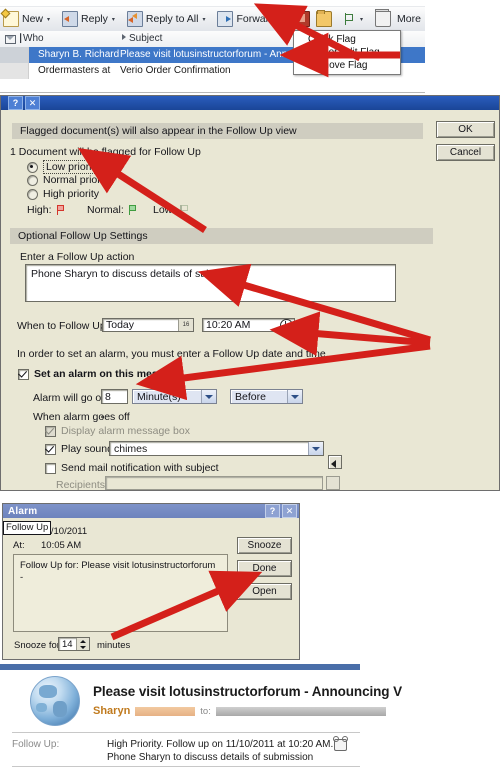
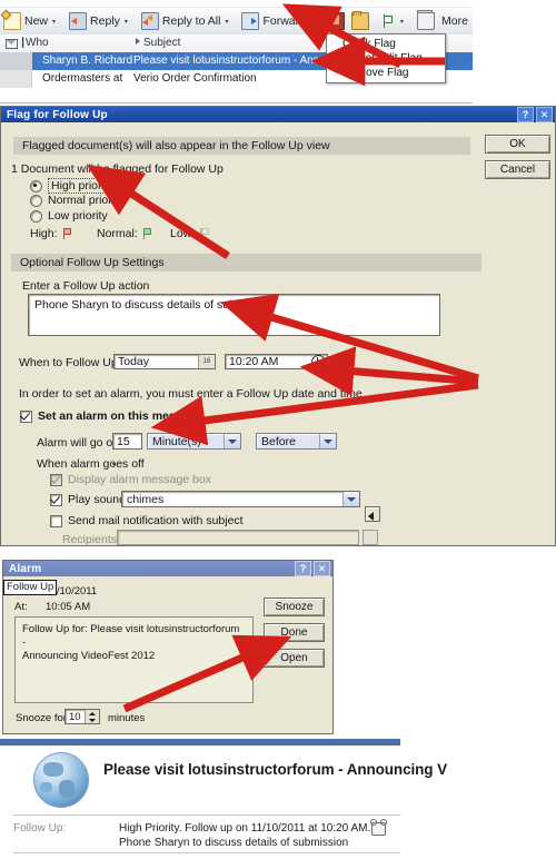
  New
  Reply
  Reply to All
  Forward
  More
  ∣Who
  Subject
  Sharyn B. Richard
  Please visit lotusinstructorforum - Ann..
  Ordermasters at
  Verio Order Confirmation
  Remove Flag
+ Flag for Follow Up
  ?
  ✕
  Flagged document(s) will also appear in the Follow Up view
  OK
  Cancel
  1 Document will be flagged for Follow Up
- Low priority
+ High priority
  Normal priority
- High priority
+ Low priority
  High:
  Normal:
  Optional Follow Up Settings
  Enter a Follow Up action
  Phone Sharyn to discuss details of submission
  When to Follow U
  Today
  10:20 AM
  In order to set an alarm, you must enter a Follow Up date and time.
  Set an alarm on this message
  Alarm will go o
- 8
+ 15
  Minute(s)
  Before
  When alarm goes off
  Display alarm message box
  Play soun
  chimes
  Send mail notification with subject
  Recipients
  Alarm
  ?
  ✕
  Follow Up
  /10/2011
  At:
  10:05 AM
  Follow Up for: Please visit lotusinstructorforum -
+ Announcing VideoFest 2012
  Snooze
  Done
  Open
  Snooze fo
- 14
+ 10
  minutes
  Please visit lotusinstructorforum - Announcing V
- Sharyn
- to:
  Follow Up:
  High Priority. Follow up on 11/10/2011 at 10:20 AM.
  Phone Sharyn to discuss details of submission
